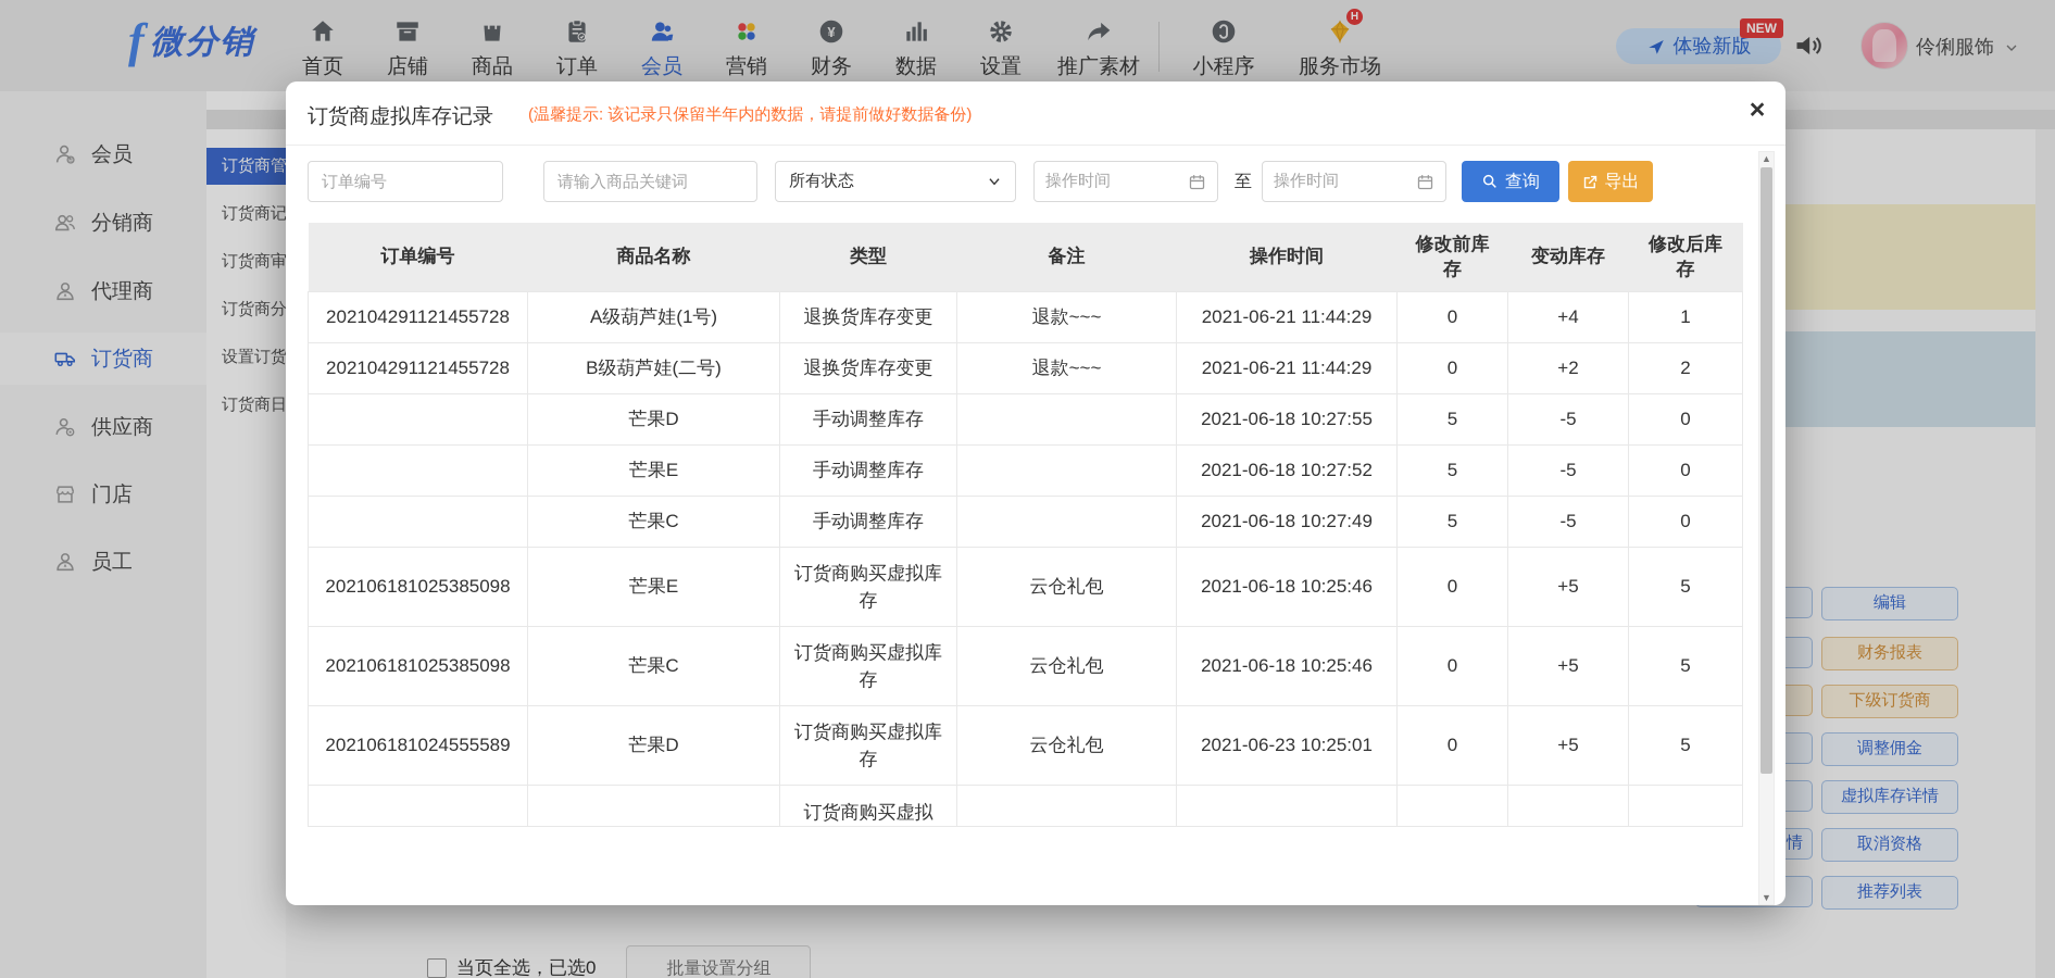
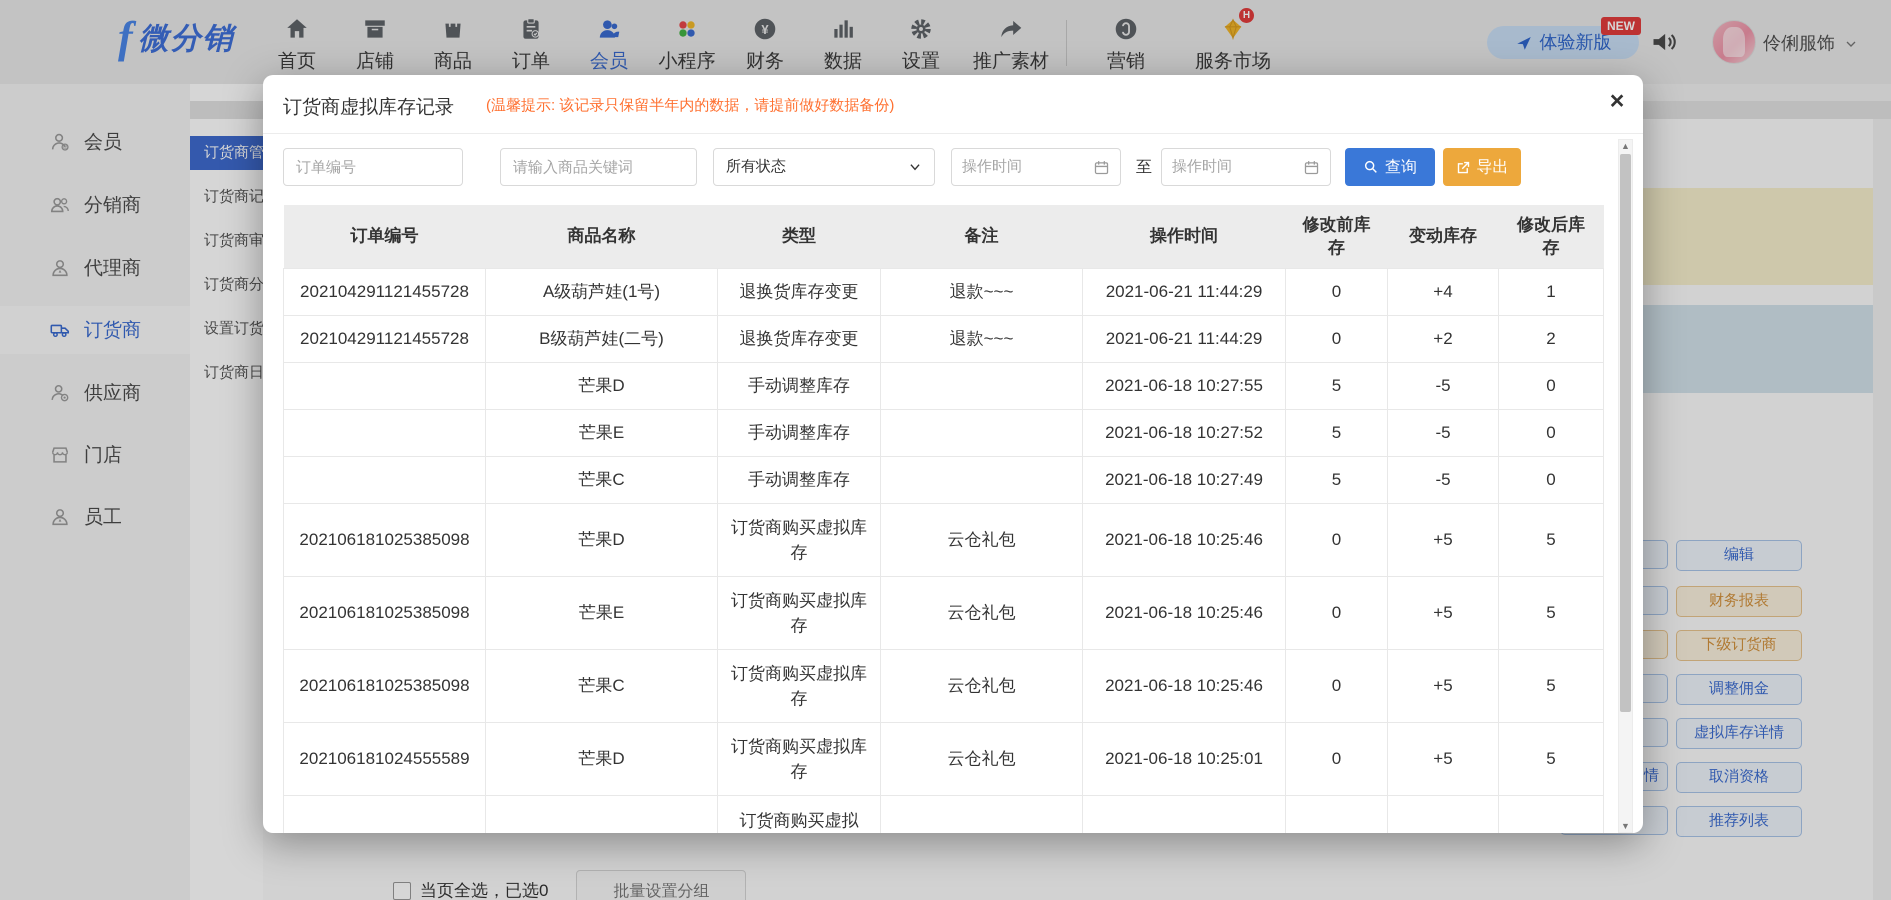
  f
  微分销
  首页
  店铺
  商品
  订单
  会员
- 营销
+ 小程序
  ¥
  财务
  数据
  设置
  推广素材
- 小程序
+ 营销
  H
  服务市场
  体验新版
  NEW
  伶俐服饰
  会员
  分销商
  代理商
  订货商
  供应商
  门店
  员工
  订货商管
  订货商记
  订货商审
  订货商分
  设置订货
  订货商日
  编辑
  财务报表
  下级订货商
  调整佣金
  虚拟库存详情
  取消资格
  推荐列表
  情
  当页全选，已选0
  批量设置分组
  订货商虚拟库存记录
  (温馨提示: 该记录只保留半年内的数据，请提前做好数据备份)
  ×
  订单编号
  请输入商品关键词
  所有状态
  操作时间
  至
  操作时间
  查询
  导出
  订单编号	商品名称	类型	备注	操作时间	修改前库存	变动库存	修改后库存
  202104291121455728	A级葫芦娃(1号)	退换货库存变更	退款~~~	2021-06-21 11:44:29	0	+4	1
  202104291121455728	B级葫芦娃(二号)	退换货库存变更	退款~~~	2021-06-21 11:44:29	0	+2	2
  	芒果D	手动调整库存		2021-06-18 10:27:55	5	-5	0
  	芒果E	手动调整库存		2021-06-18 10:27:52	5	-5	0
  	芒果C	手动调整库存		2021-06-18 10:27:49	5	-5	0
+ 202106181025385098	芒果D	订货商购买虚拟库存	云仓礼包	2021-06-18 10:25:46	0	+5	5
  202106181025385098	芒果E	订货商购买虚拟库存	云仓礼包	2021-06-18 10:25:46	0	+5	5
  202106181025385098	芒果C	订货商购买虚拟库存	云仓礼包	2021-06-18 10:25:46	0	+5	5
- 202106181024555589	芒果D	订货商购买虚拟库存	云仓礼包	2021-06-23 10:25:01	0	+5	5
+ 202106181024555589	芒果D	订货商购买虚拟库存	云仓礼包	2021-06-18 10:25:01	0	+5	5
  		订货商购买虚拟
  ▲
  ▼
